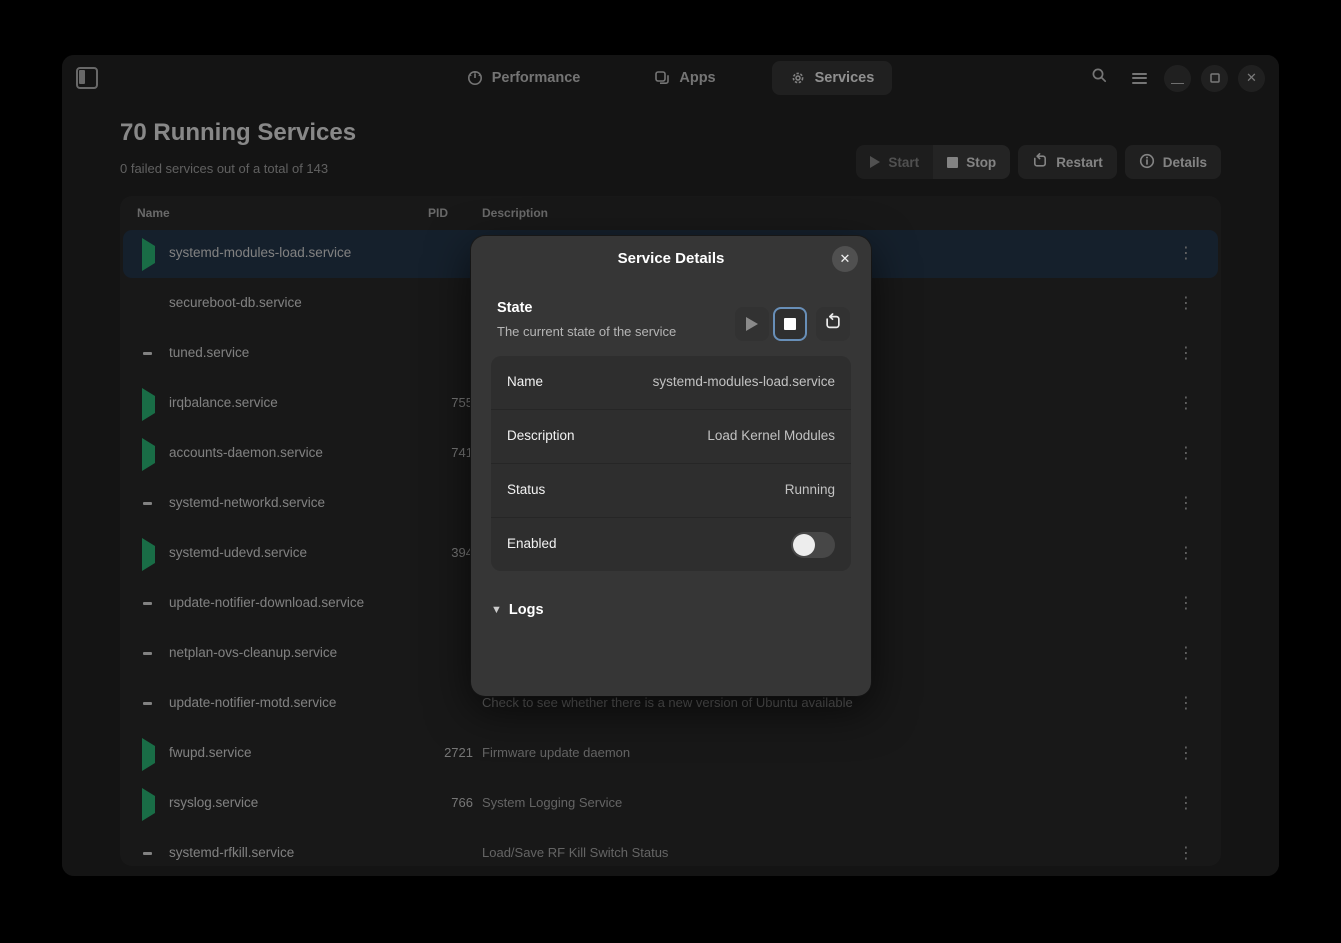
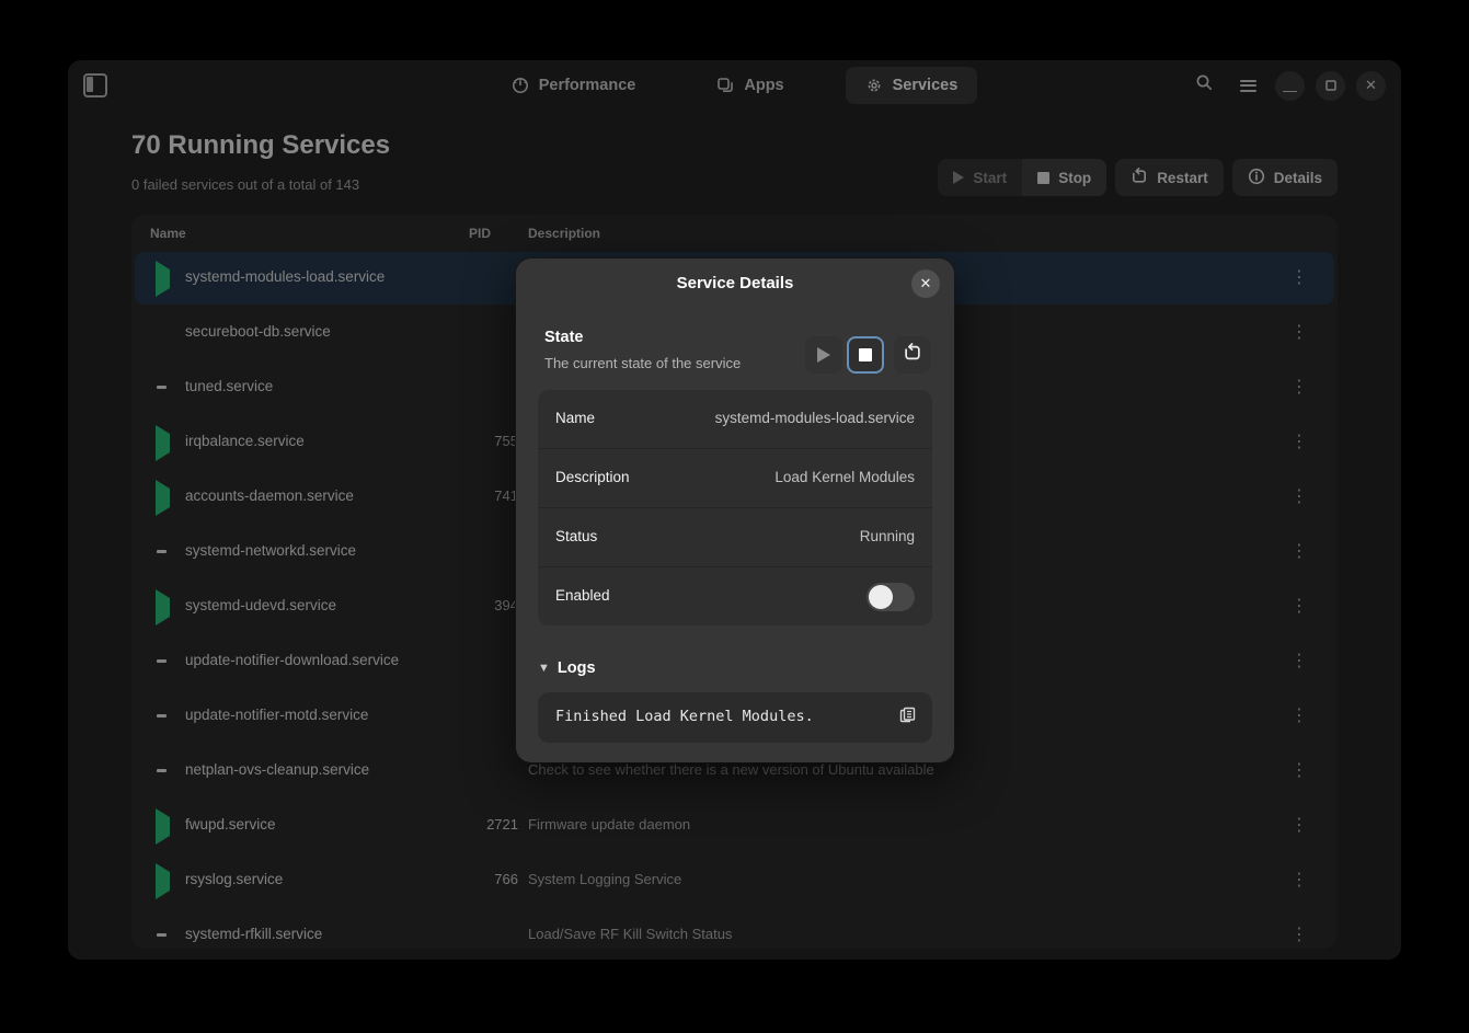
  Performance
  Apps
  Services
  —
  ✕
  70 Running Services
  0 failed services out of a total of 143
  Start
  Stop
  Restart
  Details
  Name
  PID
  Description
  systemd-modules-load.service
  ⋮
  secureboot-db.service
  ⋮
  tuned.service
  ⋮
  irqbalance.service
  755
  ⋮
  accounts-daemon.service
  741
  ⋮
  systemd-networkd.service
  ⋮
  systemd-udevd.service
  394
  ⋮
  update-notifier-download.service
  ⋮
- netplan-ovs-cleanup.service
+ update-notifier-motd.service
  ⋮
- update-notifier-motd.service
+ netplan-ovs-cleanup.service
  Check to see whether there is a new version of Ubuntu available
  ⋮
  fwupd.service
  2721
  Firmware update daemon
  ⋮
  rsyslog.service
  766
  System Logging Service
  ⋮
  systemd-rfkill.service
  Load/Save RF Kill Switch Status
  ⋮
  Service Details
  ✕
  State
  The current state of the service
  Name
  systemd-modules-load.service
  Description
  Load Kernel Modules
  Status
  Running
  Enabled
  ▼
  Logs
+ Finished Load Kernel Modules.
